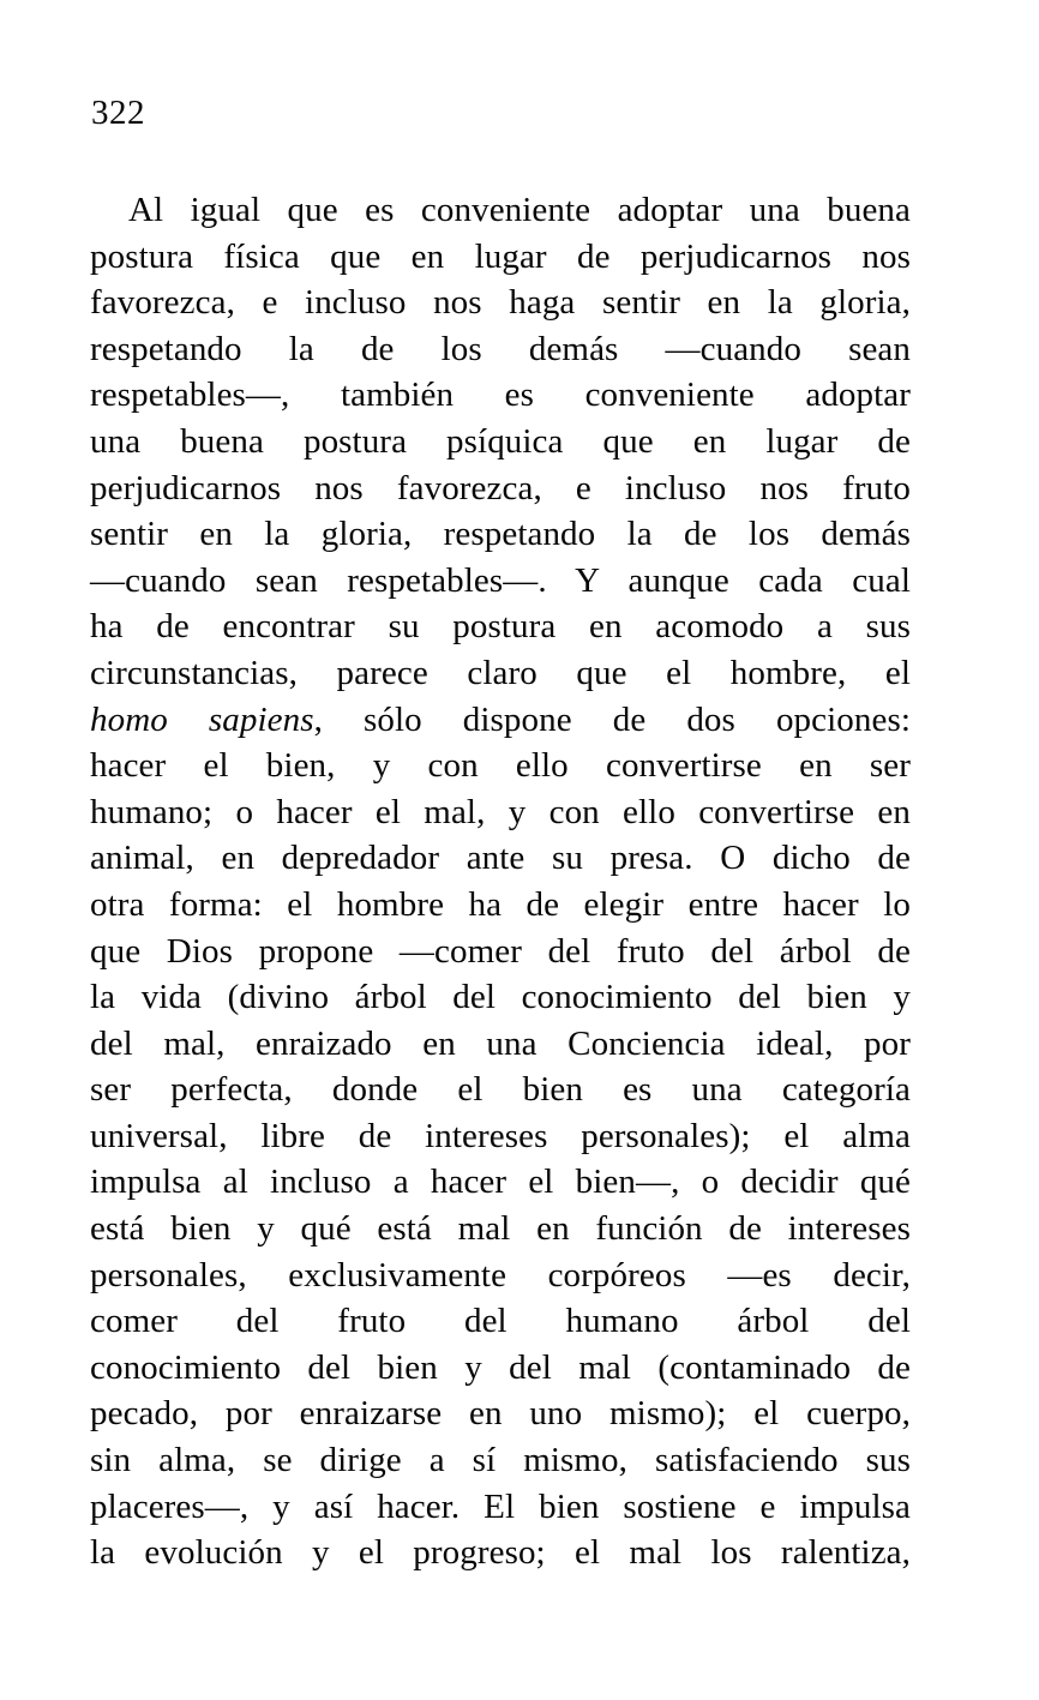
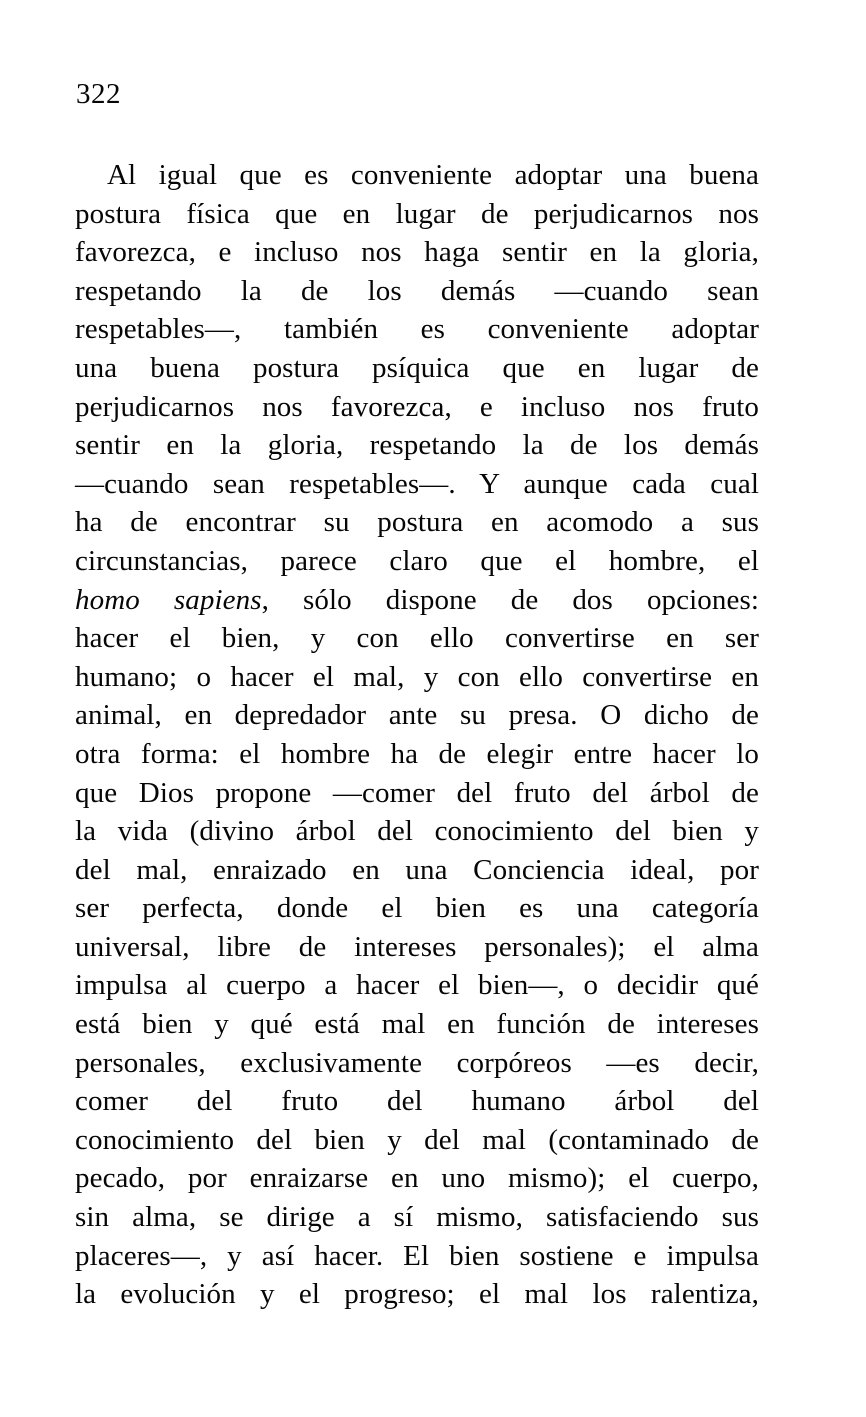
  322
  Al igual que es conveniente adoptar una buena
  postura física que en lugar de perjudicarnos nos
  favorezca, e incluso nos haga sentir en la gloria,
  respetando la de los demás —cuando sean
  respetables—, también es conveniente adoptar
  una buena postura psíquica que en lugar de
  perjudicarnos nos favorezca, e incluso nos fruto
  sentir en la gloria, respetando la de los demás
  —cuando sean respetables—. Y aunque cada cual
  ha de encontrar su postura en acomodo a sus
  circunstancias, parece claro que el hombre, el
  homo sapiens, sólo dispone de dos opciones:
  hacer el bien, y con ello convertirse en ser
  humano; o hacer el mal, y con ello convertirse en
  animal, en depredador ante su presa. O dicho de
  otra forma: el hombre ha de elegir entre hacer lo
  que Dios propone —comer del fruto del árbol de
  la vida (divino árbol del conocimiento del bien y
  del mal, enraizado en una Conciencia ideal, por
  ser perfecta, donde el bien es una categoría
  universal, libre de intereses personales); el alma
- impulsa al incluso a hacer el bien—, o decidir qué
+ impulsa al cuerpo a hacer el bien—, o decidir qué
  está bien y qué está mal en función de intereses
  personales, exclusivamente corpóreos —es decir,
  comer del fruto del humano árbol del
  conocimiento del bien y del mal (contaminado de
  pecado, por enraizarse en uno mismo); el cuerpo,
  sin alma, se dirige a sí mismo, satisfaciendo sus
  placeres—, y así hacer. El bien sostiene e impulsa
  la evolución y el progreso; el mal los ralentiza,
